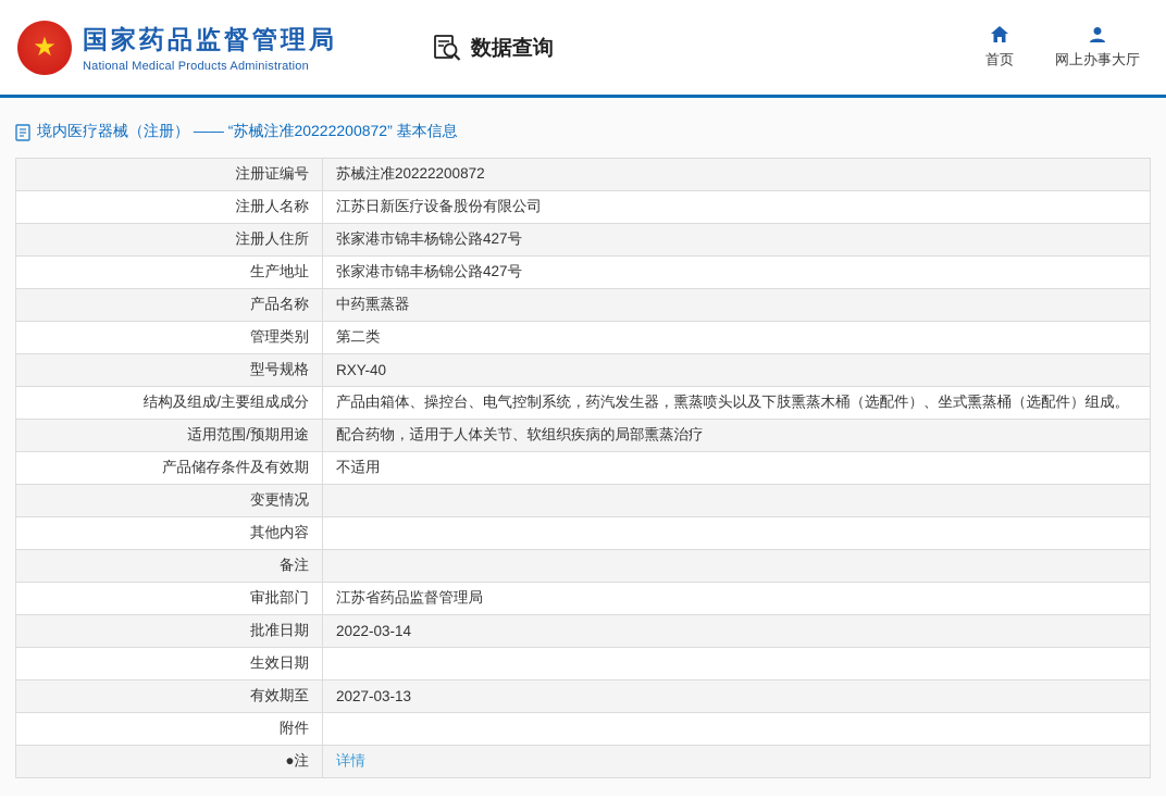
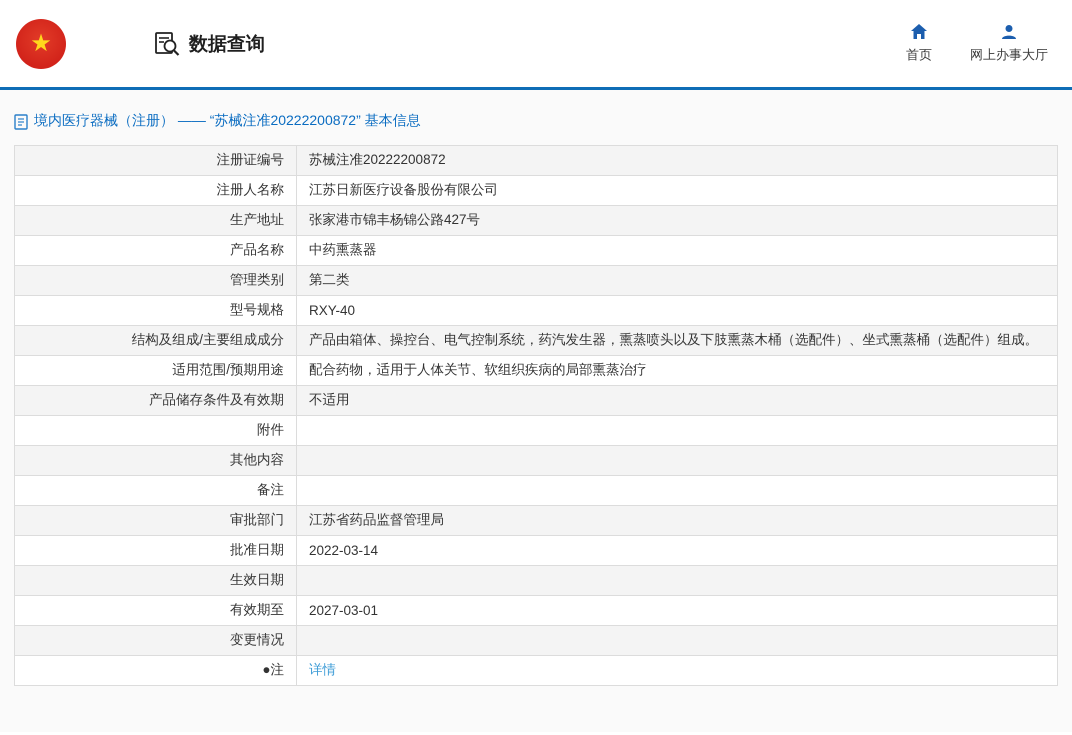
  ★
- 国家药品监督管理局
- National Medical Products Administration
  数据查询
  首页
  网上办事大厅
  境内医疗器械（注册） —— “苏械注准20222200872” 基本信息
  注册证编号	苏械注准20222200872
  注册人名称	江苏日新医疗设备股份有限公司
- 注册人住所	张家港市锦丰杨锦公路427号
  生产地址	张家港市锦丰杨锦公路427号
  产品名称	中药熏蒸器
  管理类别	第二类
  型号规格	RXY-40
  结构及组成/主要组成成分	产品由箱体、操控台、电气控制系统，药汽发生器，熏蒸喷头以及下肢熏蒸木桶（选配件）、坐式熏蒸桶（选配件）组成。
  适用范围/预期用途	配合药物，适用于人体关节、软组织疾病的局部熏蒸治疗
  产品储存条件及有效期	不适用
- 变更情况
+ 附件
  其他内容
  备注
  审批部门	江苏省药品监督管理局
  批准日期	2022-03-14
  生效日期
- 有效期至	2027-03-13
+ 有效期至	2027-03-01
- 附件
+ 变更情况
  ●注	详情
